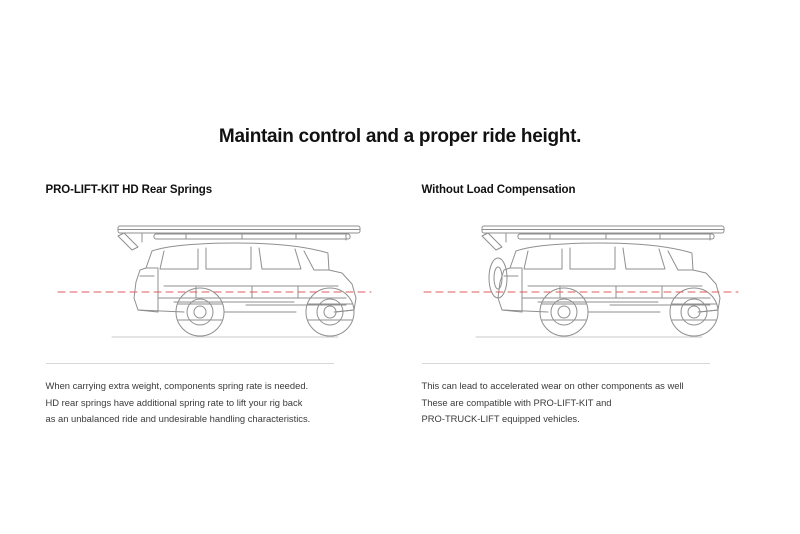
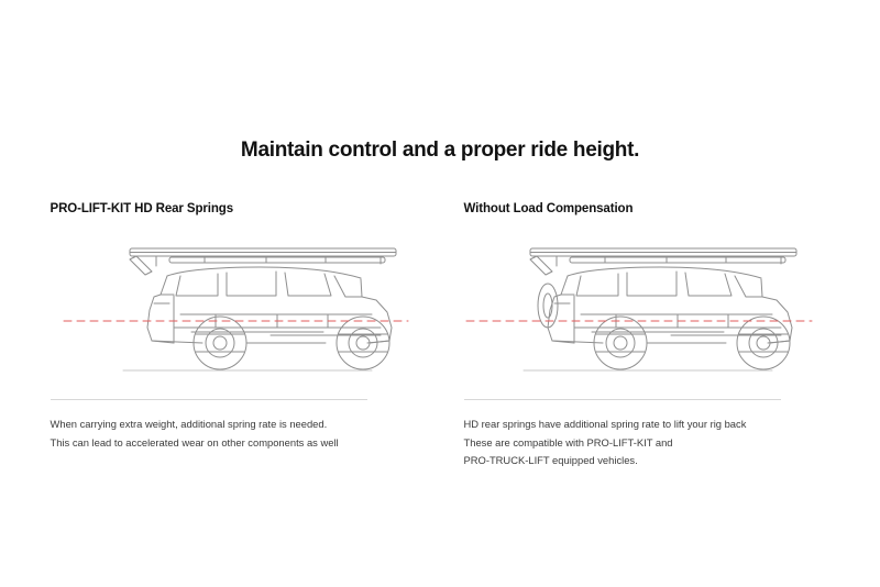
  Maintain control and a proper ride height.
  PRO-LIFT-KIT HD Rear Springs
- When carrying extra weight, components spring rate is needed.
+ When carrying extra weight, additional spring rate is needed.
- HD rear springs have additional spring rate to lift your rig back
+ This can lead to accelerated wear on other components as well
- as an unbalanced ride and undesirable handling characteristics.
  Without Load Compensation
- This can lead to accelerated wear on other components as well
+ HD rear springs have additional spring rate to lift your rig back
  These are compatible with PRO-LIFT-KIT and
  PRO-TRUCK-LIFT equipped vehicles.
